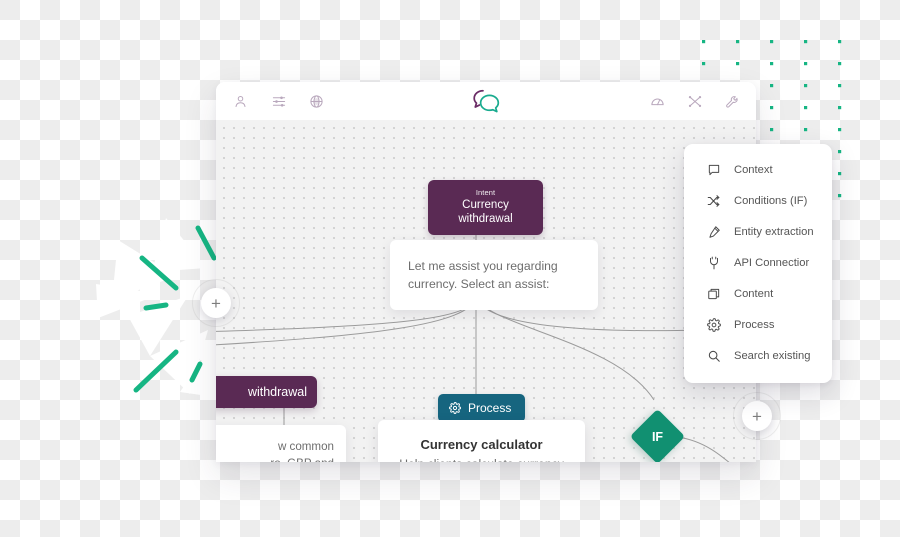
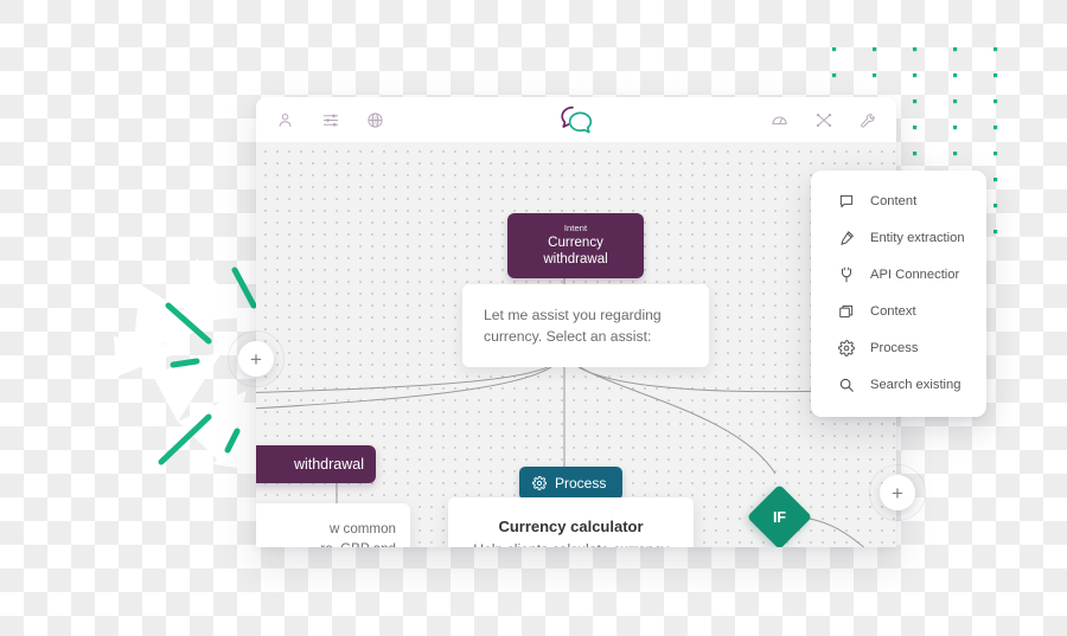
  Intent
  Currency withdrawal
  Let me assist you regarding currency. Select an assist:
  withdrawal
  w common
  Process
  Currency calculator
  +
  +
- Context
+ Content
- Conditions (IF)
  Entity extraction
  API Connectior
- Content
+ Context
  Process
  Search existing
